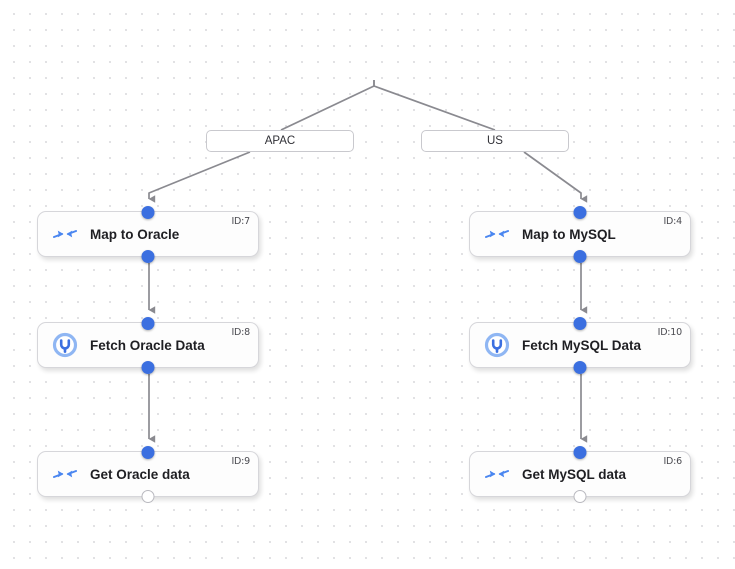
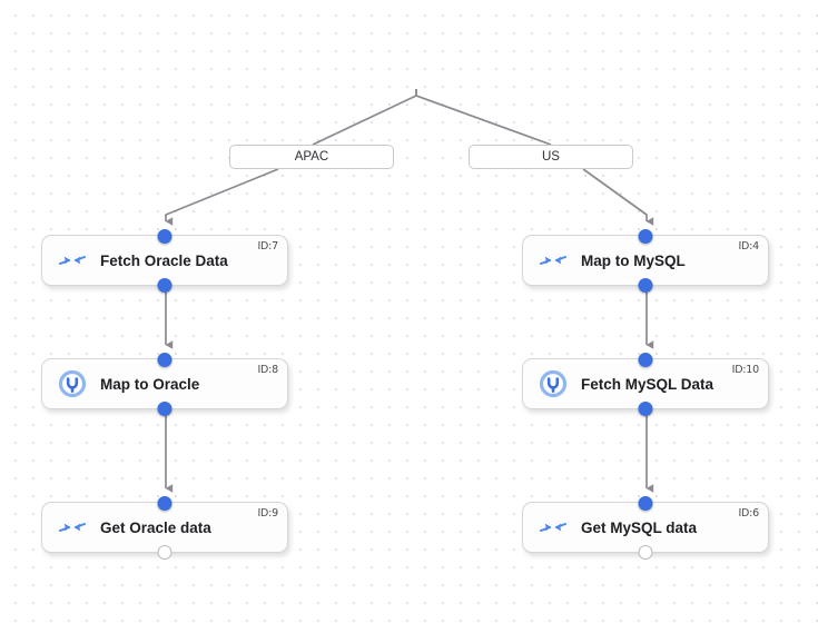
  APAC
  US
- Map to Oracle
+ Fetch Oracle Data
  ID:7
- Fetch Oracle Data
+ Map to Oracle
  ID:8
  Get Oracle data
  ID:9
  Map to MySQL
  ID:4
  Fetch MySQL Data
  ID:10
  Get MySQL data
  ID:6
